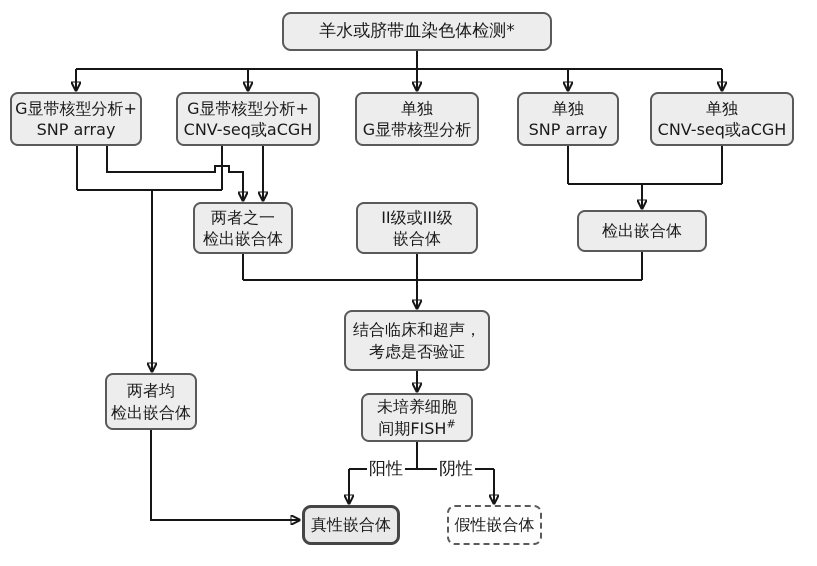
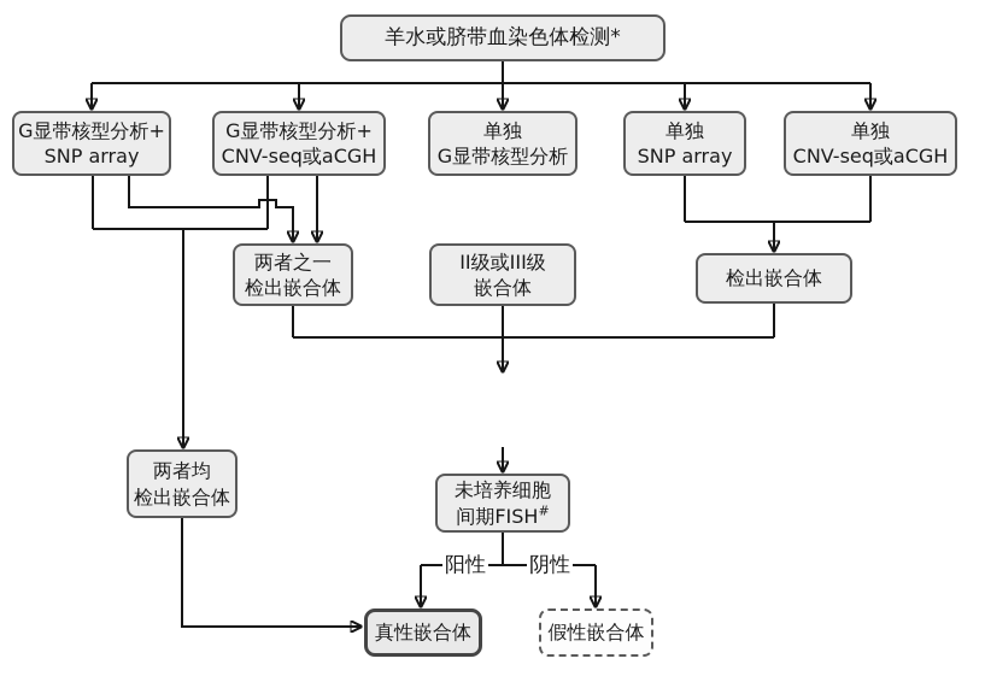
  羊水或脐带血染色体检测*
  G显带核型分析+
  SNP array
  G显带核型分析+
  CNV-seq或aCGH
  单独
  G显带核型分析
  单独
  SNP array
  单独
  CNV-seq或aCGH
  两者之一
  检出嵌合体
  II级或III级
  嵌合体
  检出嵌合体
- 结合临床和超声，
- 考虑是否验证
  未培养细胞
  间期FISH#
  两者均
  检出嵌合体
  真性嵌合体
  假性嵌合体
  阳性
  阴性
